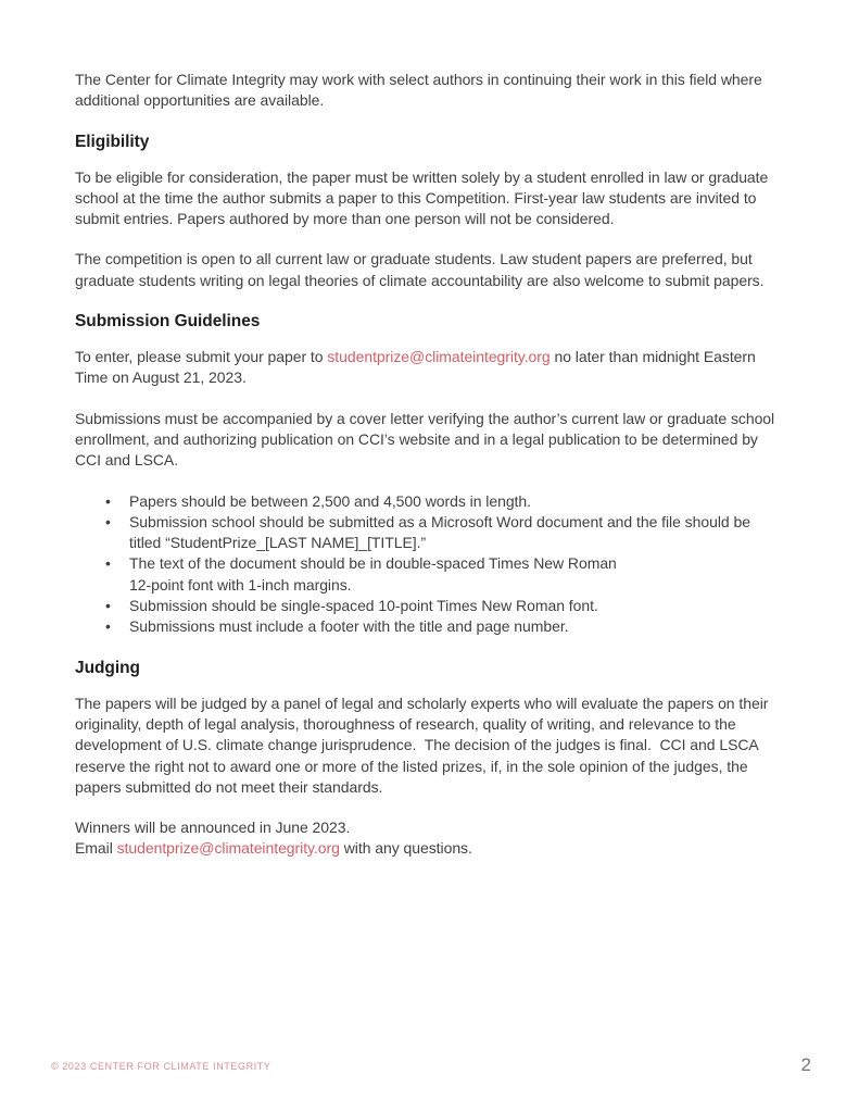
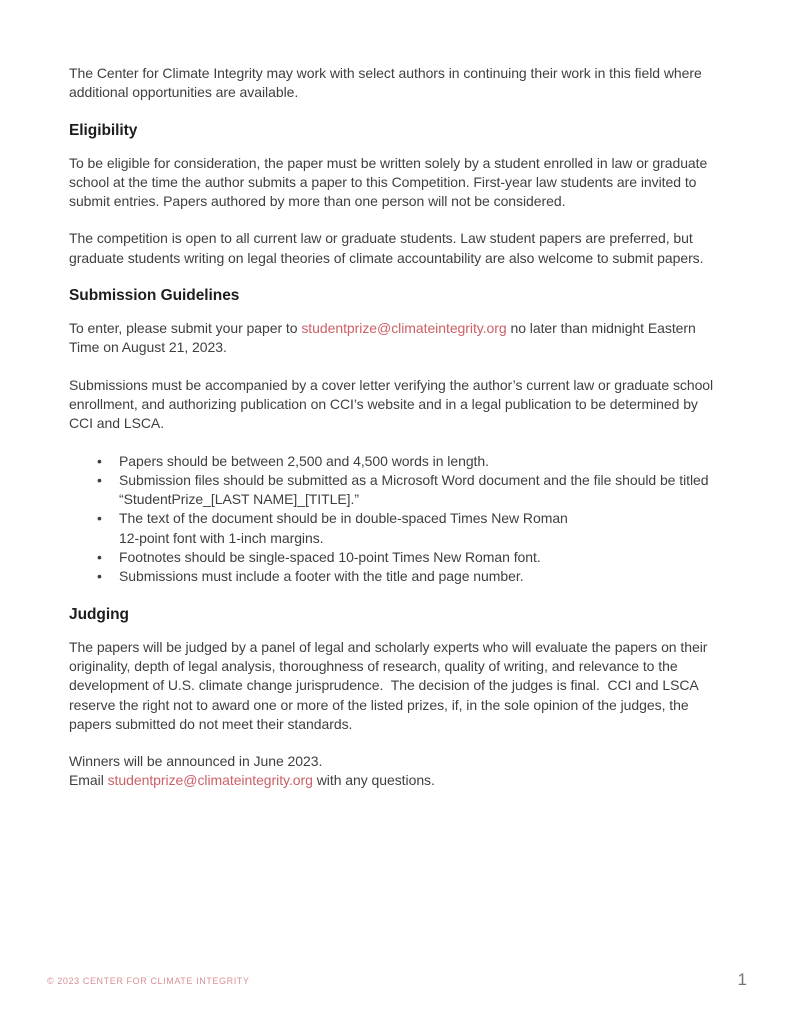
  The Center for Climate Integrity may work with select authors in continuing their work in this field where additional opportunities are available.
  Eligibility
  To be eligible for consideration, the paper must be written solely by a student enrolled in law or graduate school at the time the author submits a paper to this Competition. First-year law students are invited to submit entries. Papers authored by more than one person will not be considered.
  The competition is open to all current law or graduate students. Law student papers are preferred, but graduate students writing on legal theories of climate accountability are also welcome to submit papers.
  Submission Guidelines
  To enter, please submit your paper to studentprize@climateintegrity.org no later than midnight Eastern Time on August 21, 2023.
  Submissions must be accompanied by a cover letter verifying the author’s current law or graduate school enrollment, and authorizing publication on CCI’s website and in a legal publication to be determined by CCI and LSCA.
  Papers should be between 2,500 and 4,500 words in length.
- Submission school should be submitted as a Microsoft Word document and the file should be titled “StudentPrize_[LAST NAME]_[TITLE].”
+ Submission files should be submitted as a Microsoft Word document and the file should be titled “StudentPrize_[LAST NAME]_[TITLE].”
  The text of the document should be in double-spaced Times New Roman
  12-point font with 1-inch margins.
- Submission should be single-spaced 10-point Times New Roman font.
+ Footnotes should be single-spaced 10-point Times New Roman font.
  Submissions must include a footer with the title and page number.
  Judging
  The papers will be judged by a panel of legal and scholarly experts who will evaluate the papers on their originality, depth of legal analysis, thoroughness of research, quality of writing, and relevance to the development of U.S. climate change jurisprudence. The decision of the judges is final. CCI and LSCA reserve the right not to award one or more of the listed prizes, if, in the sole opinion of the judges, the papers submitted do not meet their standards.
  Winners will be announced in June 2023.
  Email studentprize@climateintegrity.org with any questions.
  © 2023 CENTER FOR CLIMATE INTEGRITY
- 2
+ 1
